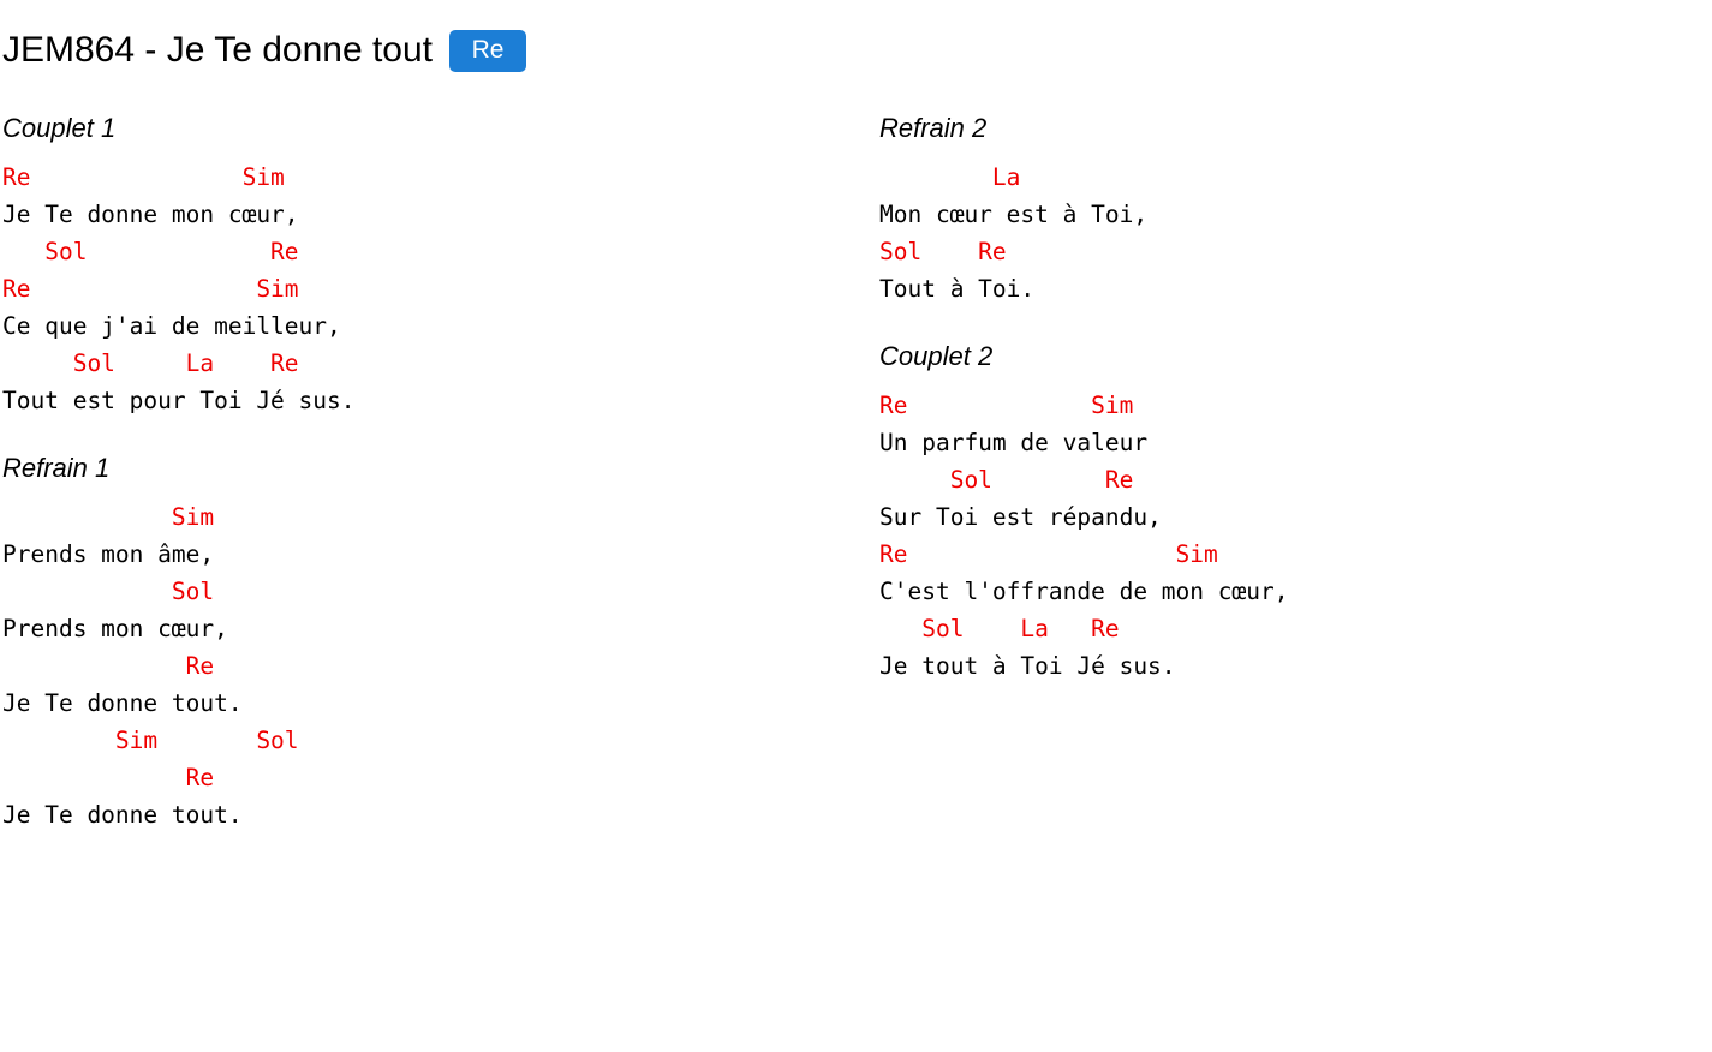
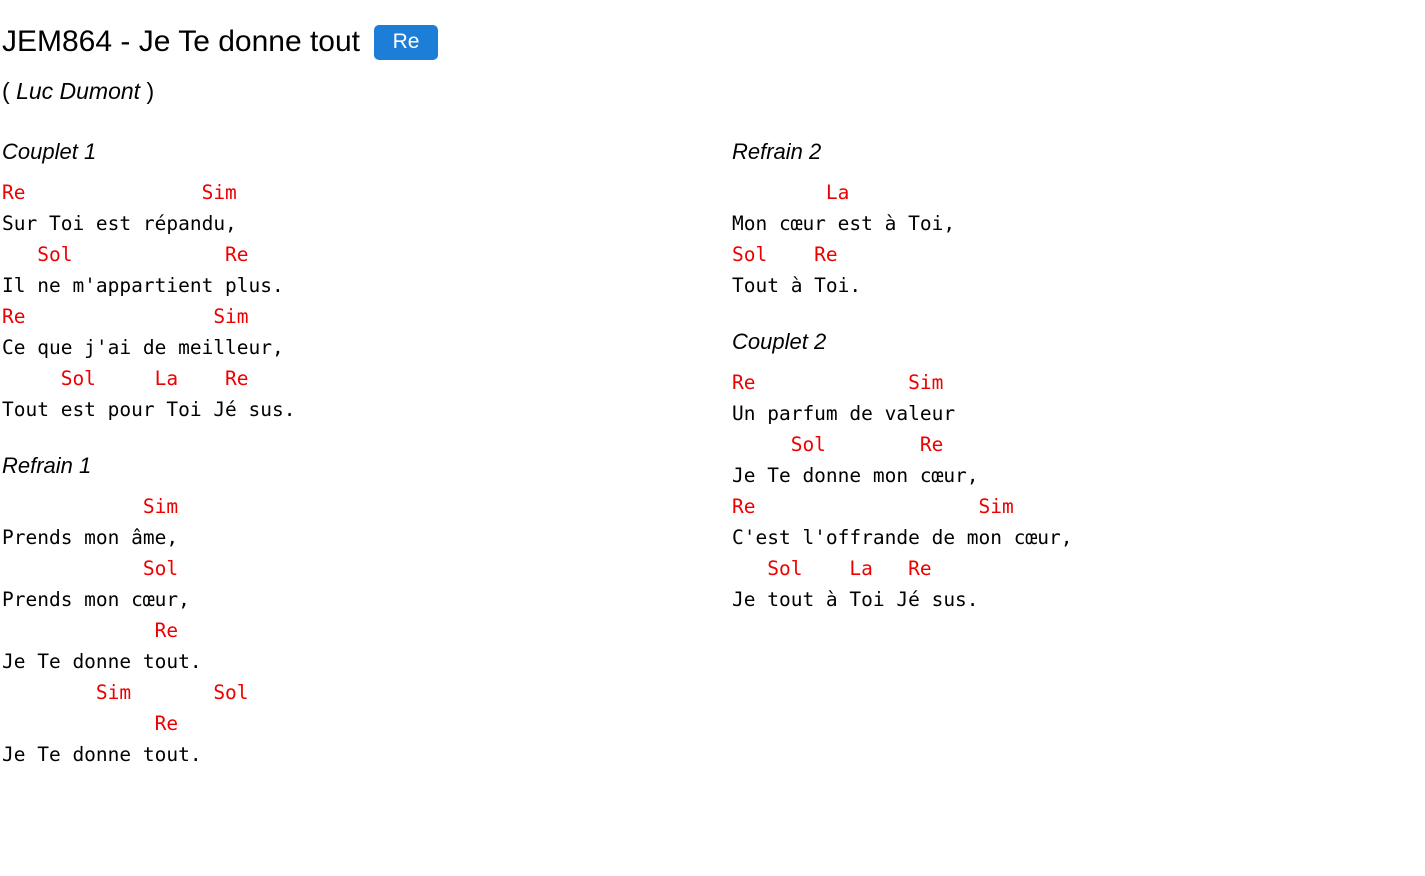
  JEM864 - Je Te donne tout
  Re
+ ( Luc Dumont )
  Couplet 1
  Re Sim
- Je Te donne mon cœur,
+ Sur Toi est répandu,
  Sol Re
+ Il ne m'appartient plus.
  Re Sim
  Ce que j'ai de meilleur,
  Sol La Re
  Tout est pour Toi Jé sus.
  Refrain 1
  Sim
  Prends mon âme,
  Sol
  Prends mon cœur,
  Re
  Je Te donne tout.
  Sim Sol
  Re
  Je Te donne tout.
  Refrain 2
  La
  Mon cœur est à Toi,
  Sol Re
  Tout à Toi.
  Couplet 2
  Re Sim
  Un parfum de valeur
  Sol Re
- Sur Toi est répandu,
+ Je Te donne mon cœur,
  Re Sim
  C'est l'offrande de mon cœur,
  Sol La Re
  Je tout à Toi Jé sus.
